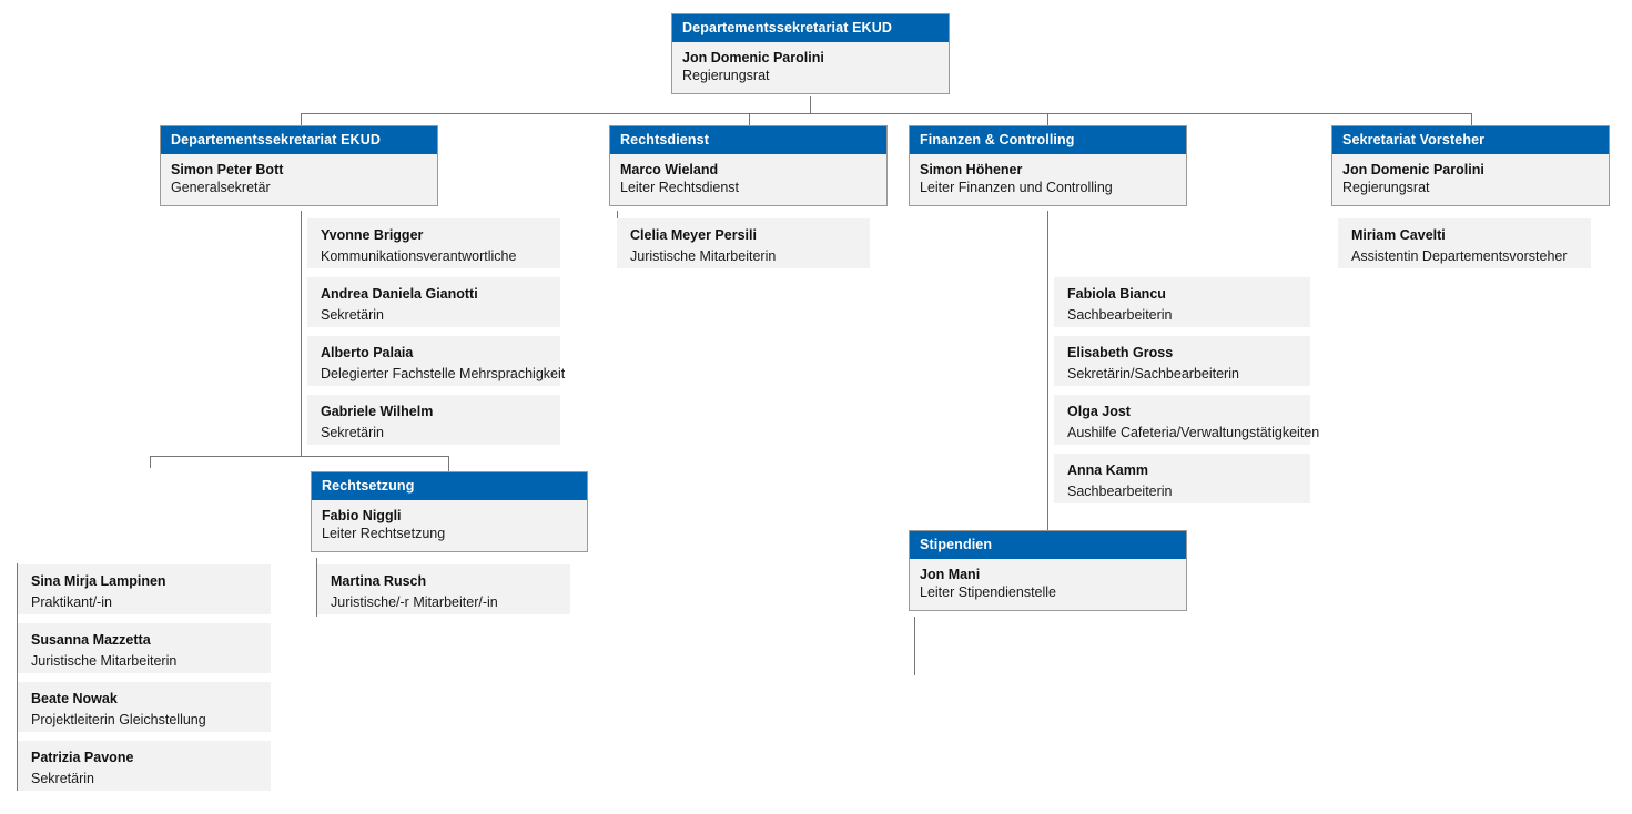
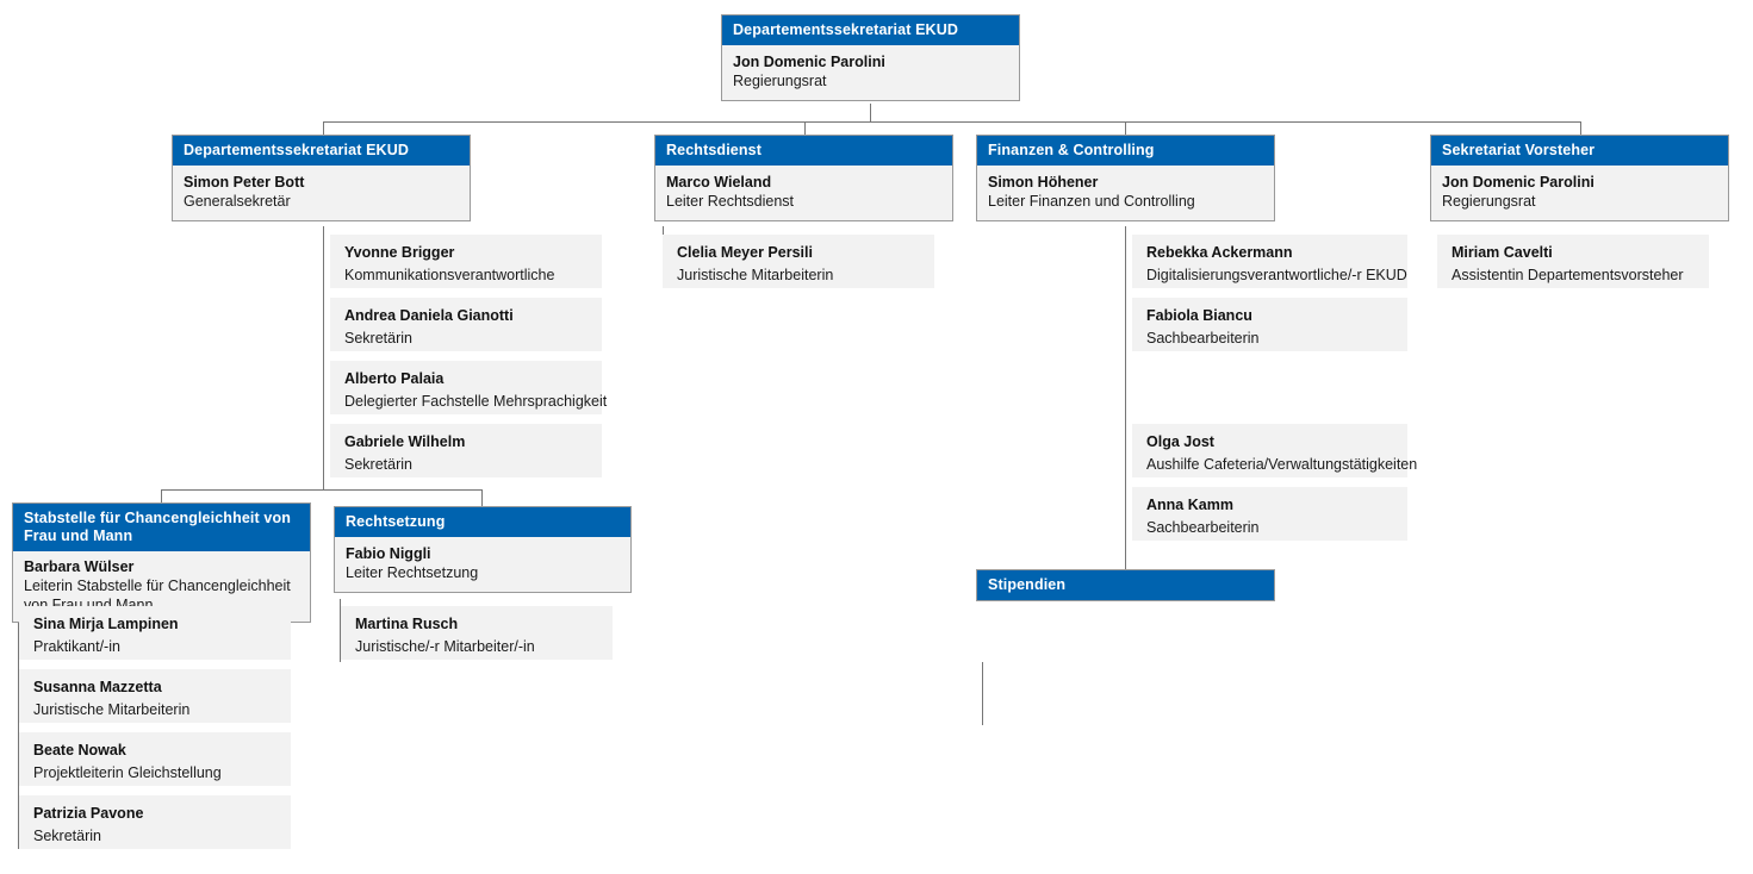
  Departementssekretariat EKUD
  Jon Domenic Parolini
  Regierungsrat
  Departementssekretariat EKUD
  Simon Peter Bott
  Generalsekretär
  Yvonne Brigger
  Kommunikationsverantwortliche
  Andrea Daniela Gianotti
  Sekretärin
  Alberto Palaia
  Delegierter Fachstelle Mehrsprachigkeit
  Gabriele Wilhelm
  Sekretärin
  Rechtsdienst
  Marco Wieland
  Leiter Rechtsdienst
  Clelia Meyer Persili
  Juristische Mitarbeiterin
  Finanzen & Controlling
  Simon Höhener
  Leiter Finanzen und Controlling
+ Rebekka Ackermann
+ Digitalisierungsverantwortliche/-r EKUD
  Fabiola Biancu
  Sachbearbeiterin
- Elisabeth Gross
- Sekretärin/Sachbearbeiterin
  Olga Jost
  Aushilfe Cafeteria/Verwaltungstätigkeiten
  Anna Kamm
  Sachbearbeiterin
  Sekretariat Vorsteher
  Jon Domenic Parolini
  Regierungsrat
  Miriam Cavelti
  Assistentin Departementsvorsteher
+ Stabstelle für Chancengleichheit von Frau und Mann
+ Barbara Wülser
+ Leiterin Stabstelle für Chancengleichheit von Frau und Mann
  Sina Mirja Lampinen
  Praktikant/-in
  Susanna Mazzetta
  Juristische Mitarbeiterin
  Beate Nowak
  Projektleiterin Gleichstellung
  Patrizia Pavone
  Sekretärin
  Rechtsetzung
  Fabio Niggli
  Leiter Rechtsetzung
  Martina Rusch
  Juristische/-r Mitarbeiter/-in
  Stipendien
- Jon Mani
- Leiter Stipendienstelle
